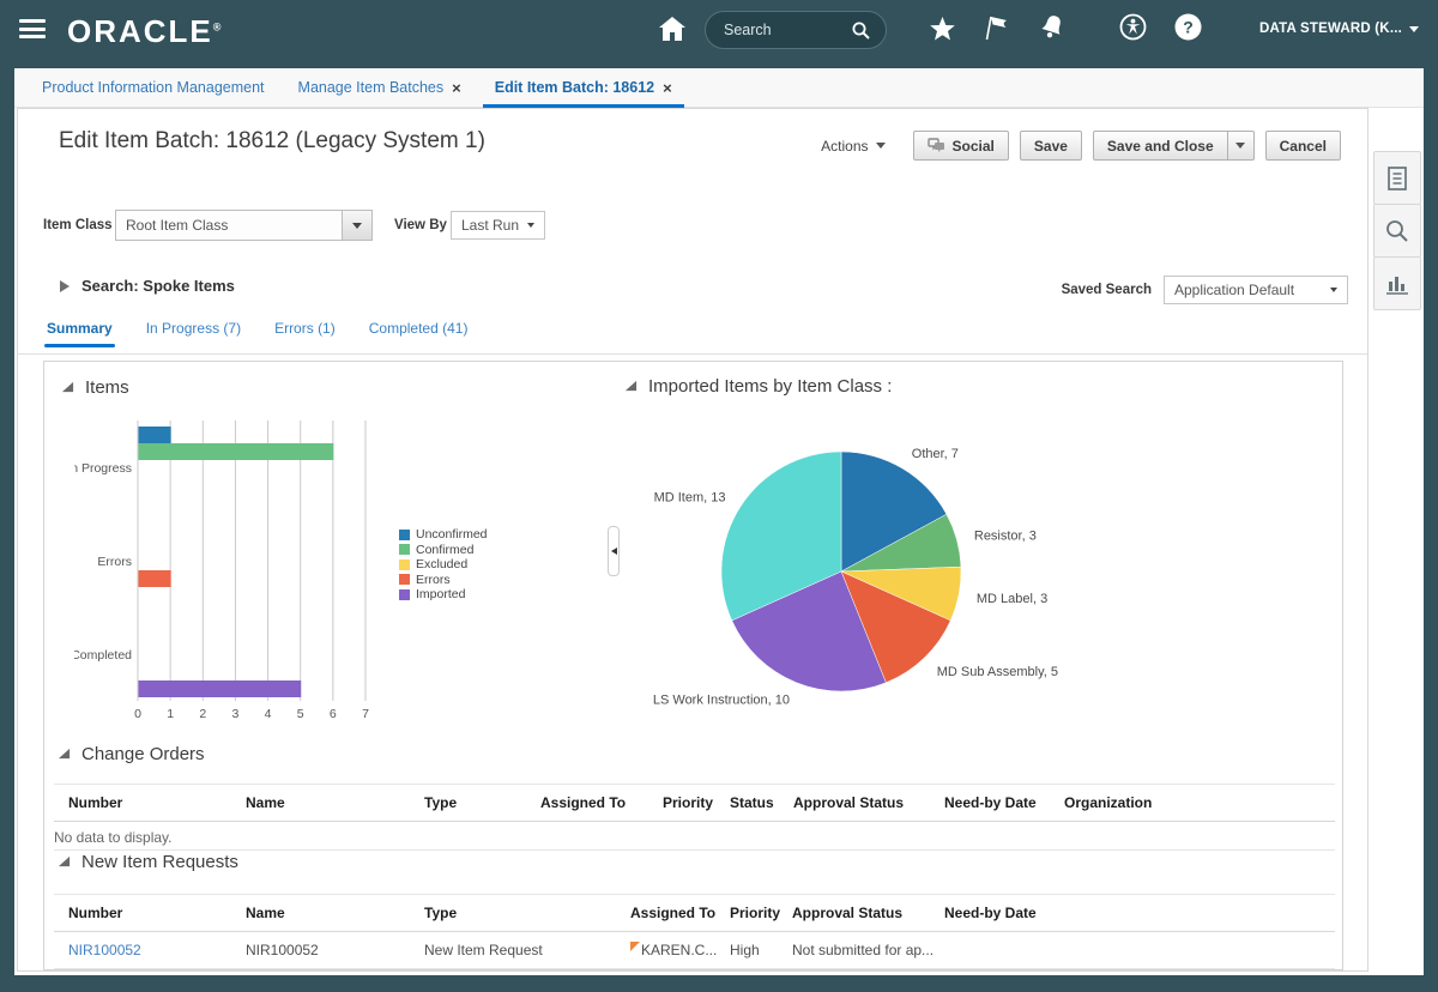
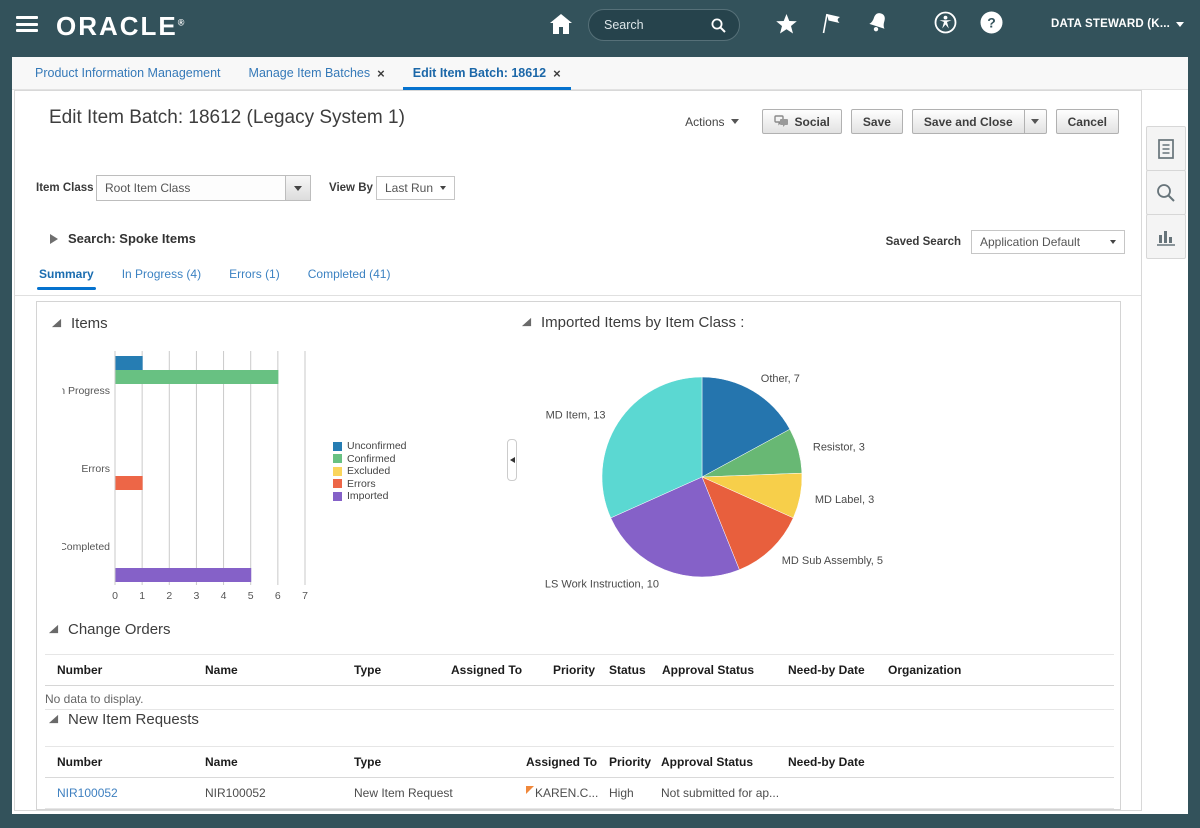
  ORACLE®
  Search
  ?
  DATA STEWARD (K...
  Product Information Management
  Manage Item Batches
  ×
  Edit Item Batch: 18612
  ×
  Edit Item Batch: 18612 (Legacy System 1)
  Actions
  Social
  Save
  Save and Close
  Cancel
  Item Class
  Root Item Class
  View By
  Last Run
  Search: Spoke Items
  Saved Search
  Application Default
  Summary
- In Progress (7)
+ In Progress (4)
  Errors (1)
  Completed (41)
  Items
  0
  1
  2
  3
  4
  5
  6
  7
  n Progress
  Errors
  Completed
  Unconfirmed
  Confirmed
  Excluded
  Errors
  Imported
  Imported Items by Item Class :
  Other, 7
  Resistor, 3
  MD Label, 3
  MD Sub Assembly, 5
  LS Work Instruction, 10
  MD Item, 13
  Change Orders
  Number
  Name
  Type
  Assigned To
  Priority
  Status
  Approval Status
  Need-by Date
  Organization
  No data to display.
  New Item Requests
  Number
  Name
  Type
  Assigned To
  Priority
  Approval Status
  Need-by Date
  NIR100052
  NIR100052
  New Item Request
  KAREN.C...
  High
  Not submitted for ap...
